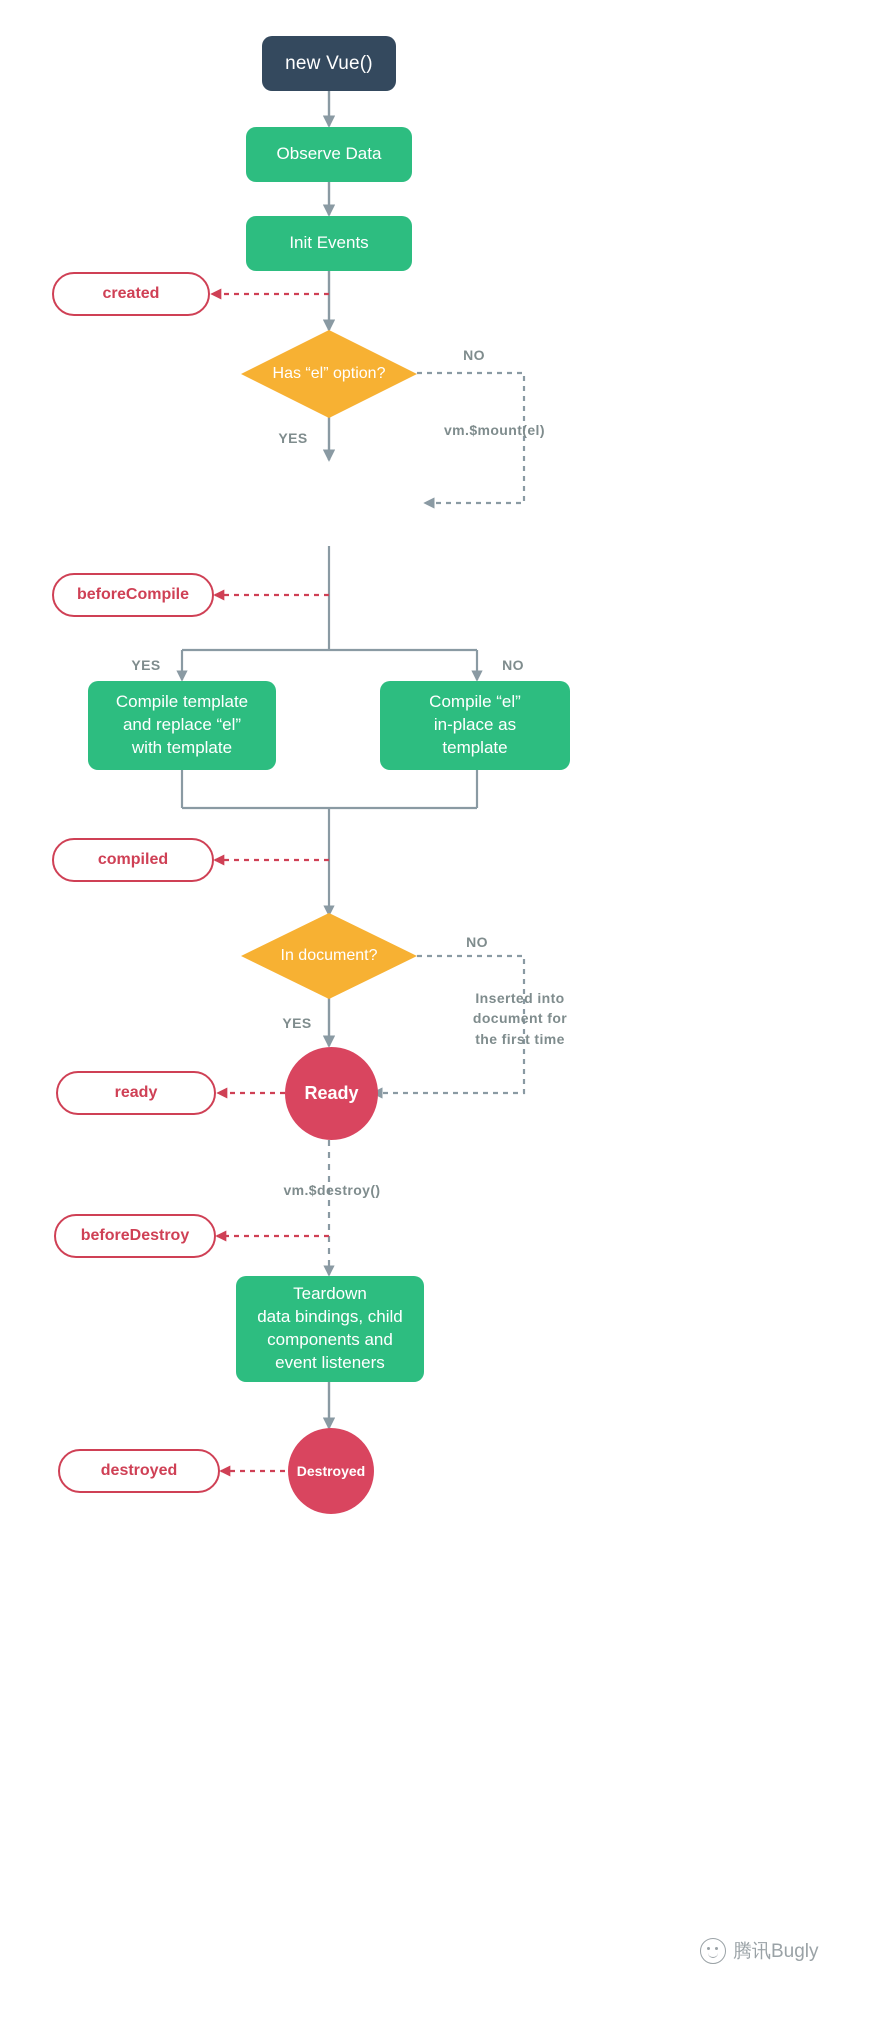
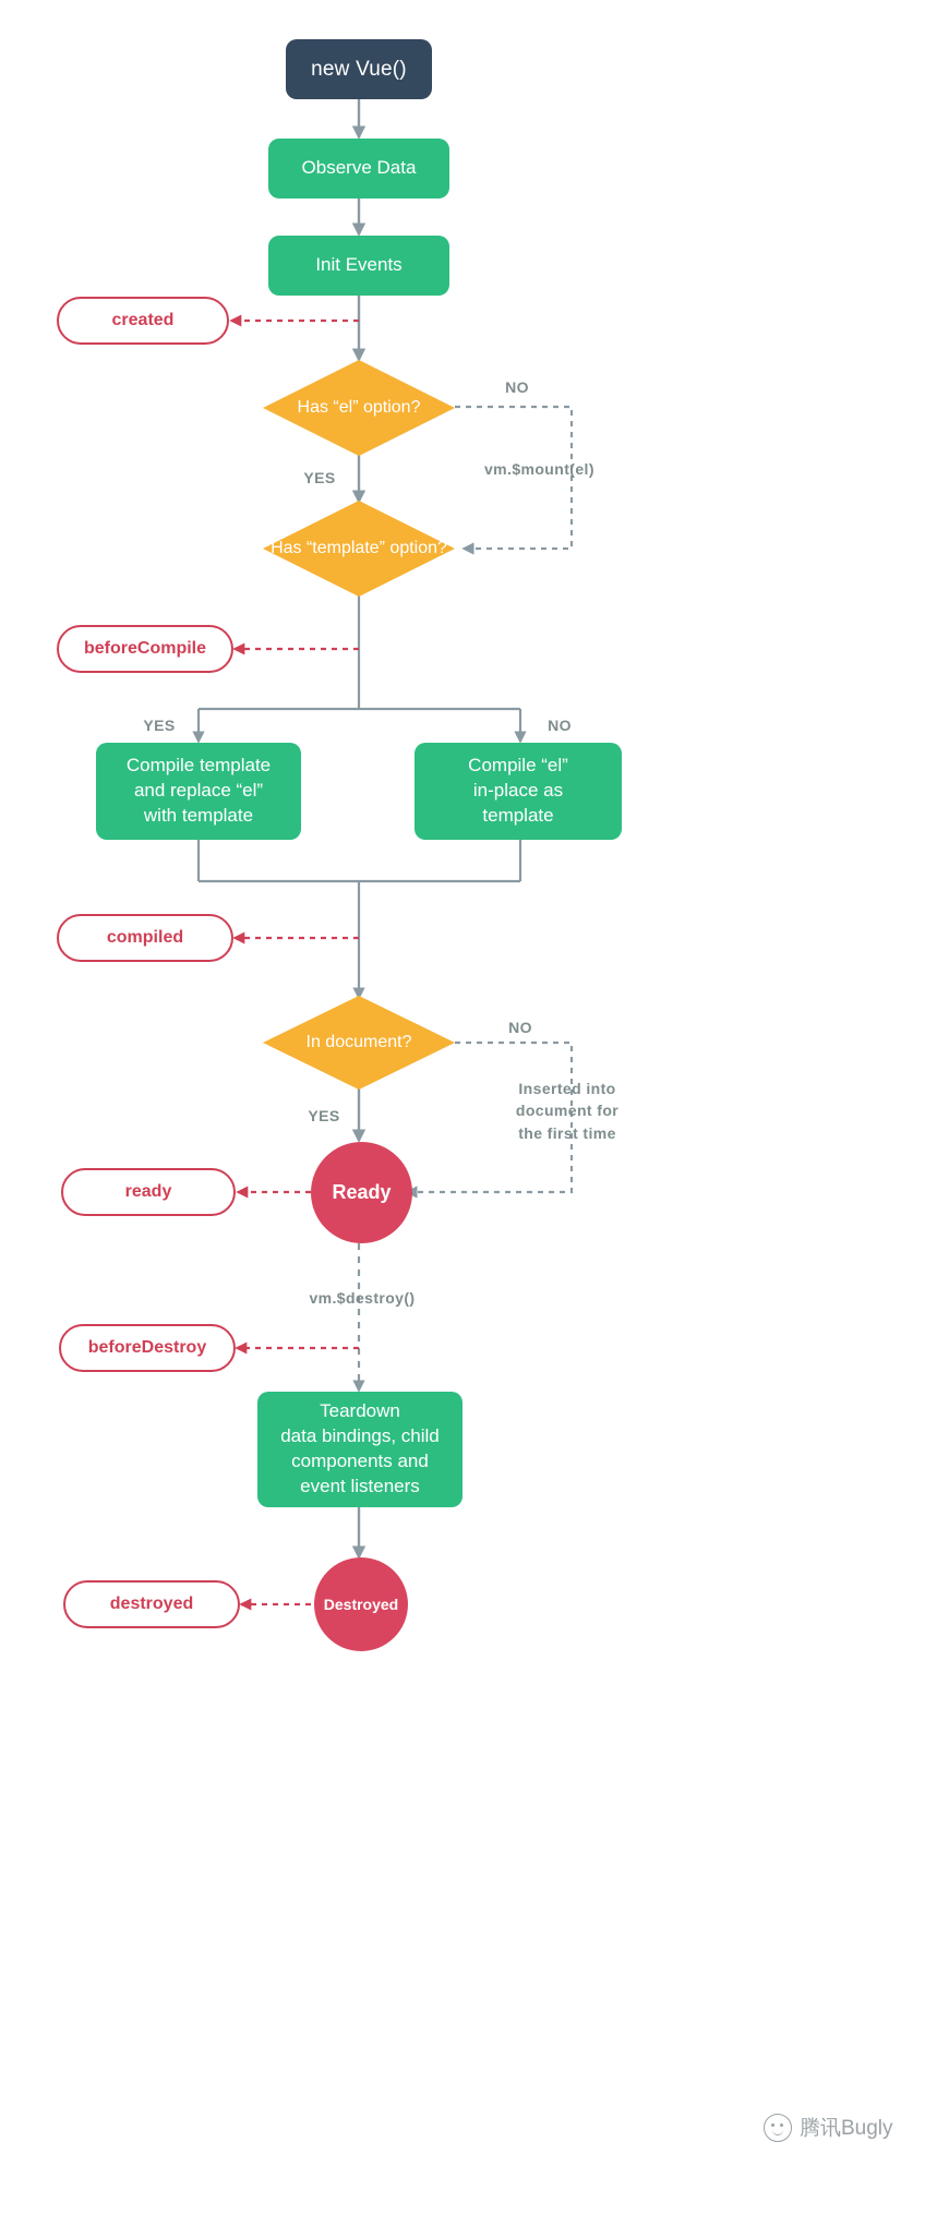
  new Vue()
  Observe Data
  Init Events
  Has “el” option?
+ Has “template” option?
  Compile template
  and replace “el”
  with template
  Compile “el”
  in-place as
  template
  In document?
  Ready
  Teardown
  data bindings, child
  components and
  event listeners
  Destroyed
  created
  beforeCompile
  compiled
  ready
  beforeDestroy
  destroyed
  NO
  YES
  vm.$mount(el)
  YES
  NO
  NO
  YES
  Inserted into
  document for
  the first time
  vm.$destroy()
  腾讯Bugly
